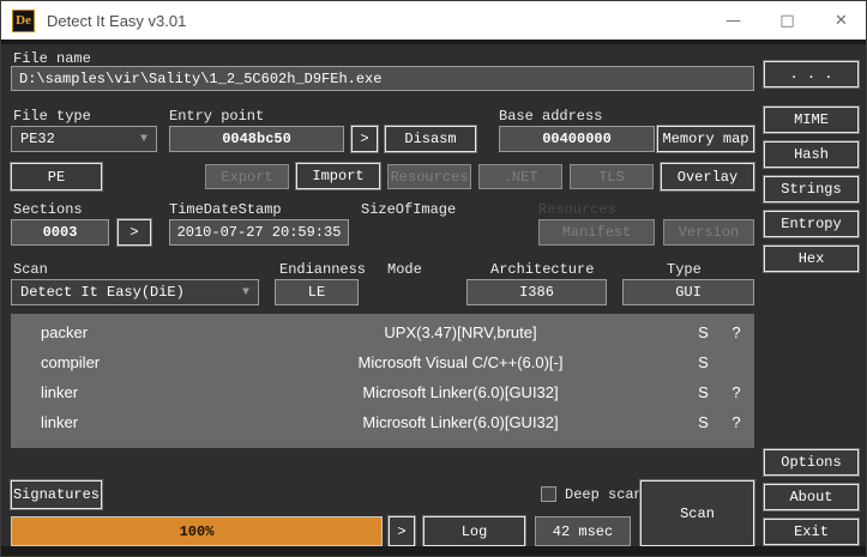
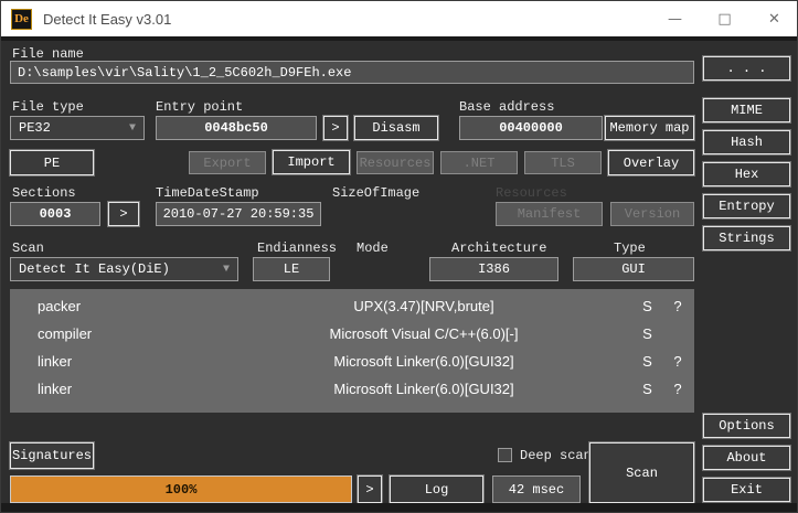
  De
  Detect It Easy v3.01
  —
  □
  ✕
  File name
  D:\samples\vir\Sality\1_2_5C602h_D9FEh.exe
  . . .
  File type
  PE32
  ▼
  Entry point
  0048bc50
  >
  Disasm
  Base address
  00400000
  Memory map
  PE
  Export
  Import
  Resources
  .NET
  TLS
  Overlay
  Sections
  0003
  >
  TimeDateStamp
  2010-07-27 20:59:35
  SizeOfImage
  Resources
  Manifest
  Version
  Scan
  Detect It Easy(DiE)
  ▼
  Endianness
  LE
  Mode
  Architecture
  I386
  Type
  GUI
  packer
  UPX(3.47)[NRV,brute]
  S
  ?
  compiler
  Microsoft Visual C/C++(6.0)[-]
  S
  linker
  Microsoft Linker(6.0)[GUI32]
  S
  ?
  linker
  Microsoft Linker(6.0)[GUI32]
  S
  ?
  MIME
  Hash
- Strings
+ Hex
  Entropy
- Hex
+ Strings
  Options
  About
  Exit
  Signatures
  Deep scan
  Scan
  100%
  >
  Log
  42 msec
